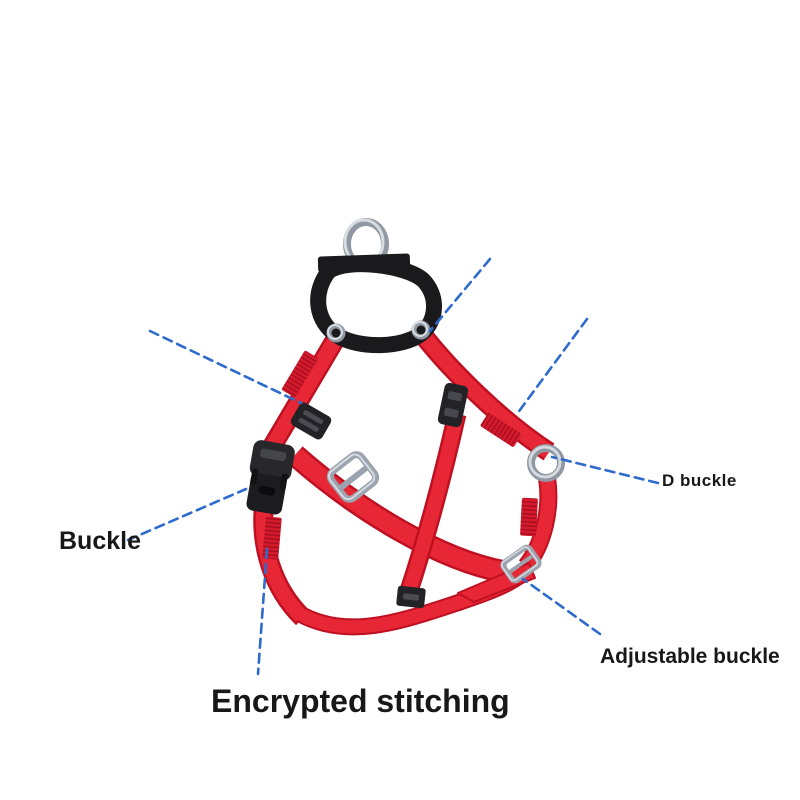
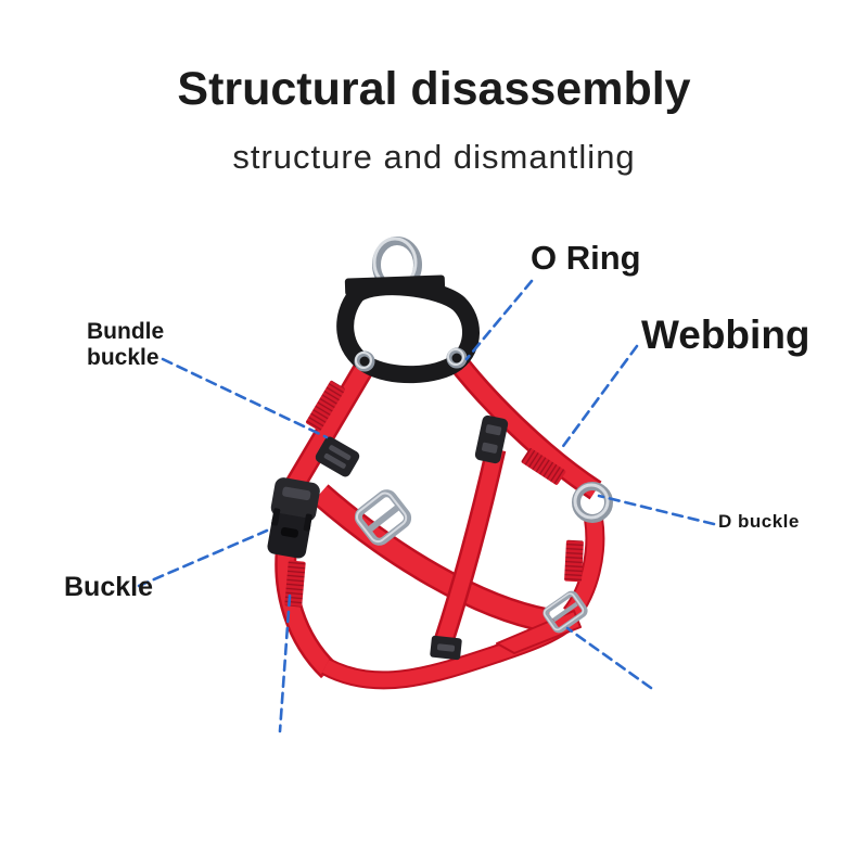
+ Structural disassembly
+ structure and dismantling
+ O Ring
+ Webbing
+ Bundle
+ buckle
  Buckle
  D buckle
- Adjustable buckle
- Encrypted stitching
